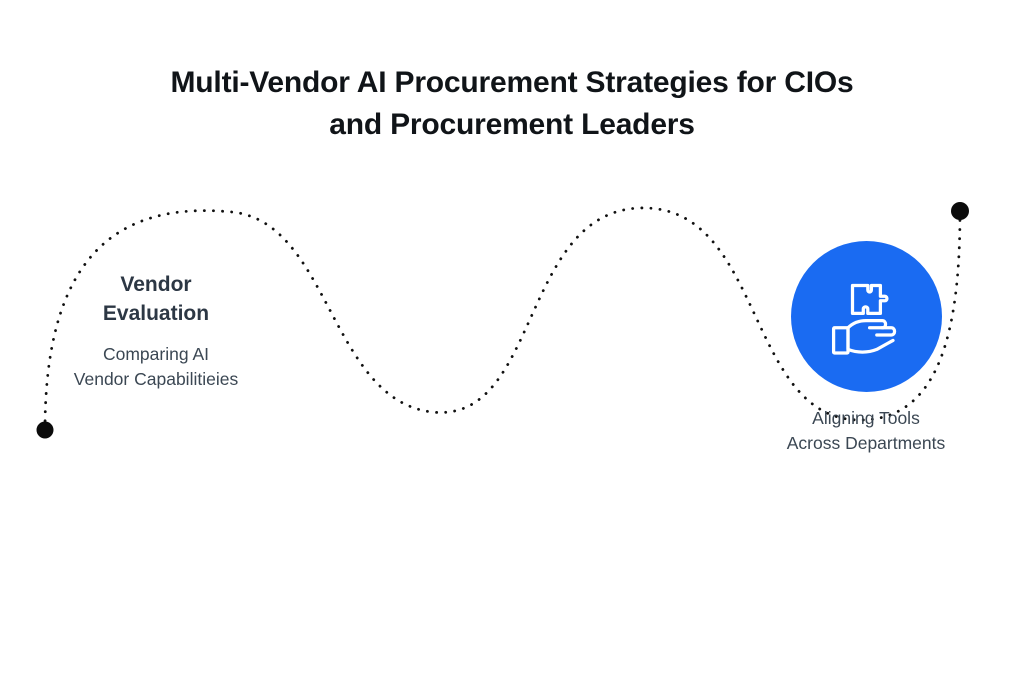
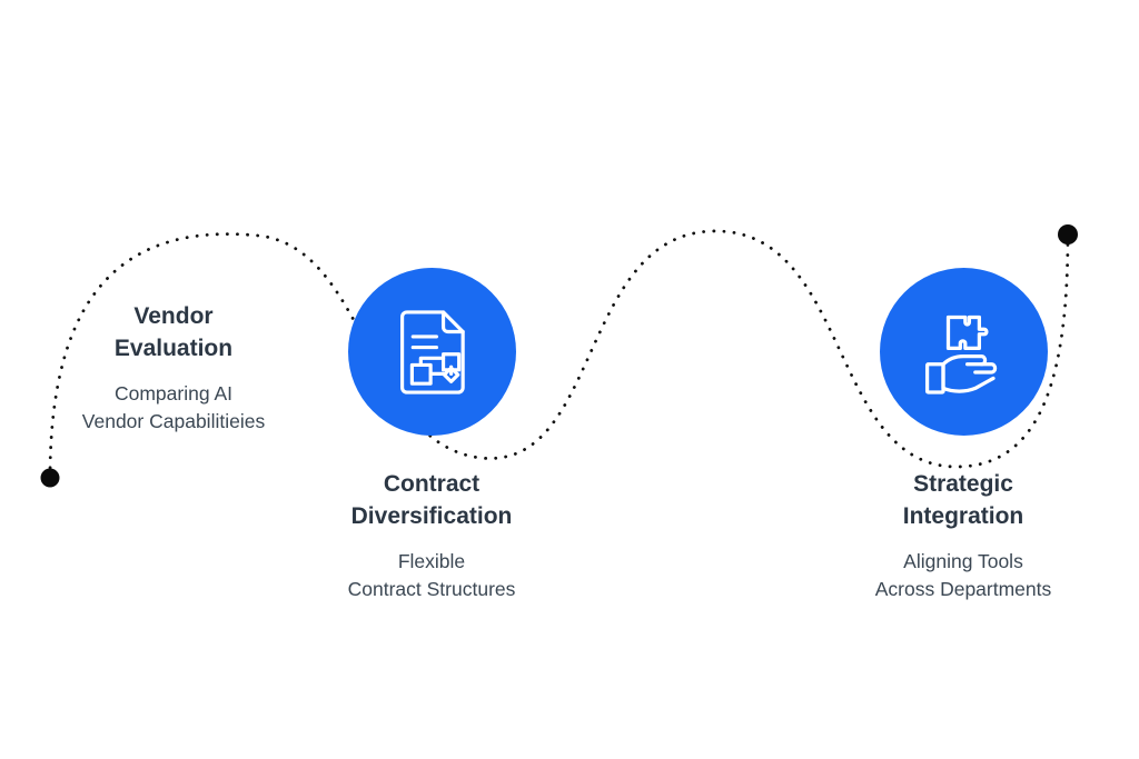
- Multi-Vendor AI Procurement Strategies for CIOs
- and Procurement Leaders
  Vendor
  Evaluation
  Comparing AI
  Vendor Capabilitieies
+ Contract
+ Diversification
+ Flexible
+ Contract Structures
+ Strategic
+ Integration
  Aligning Tools
  Across Departments
